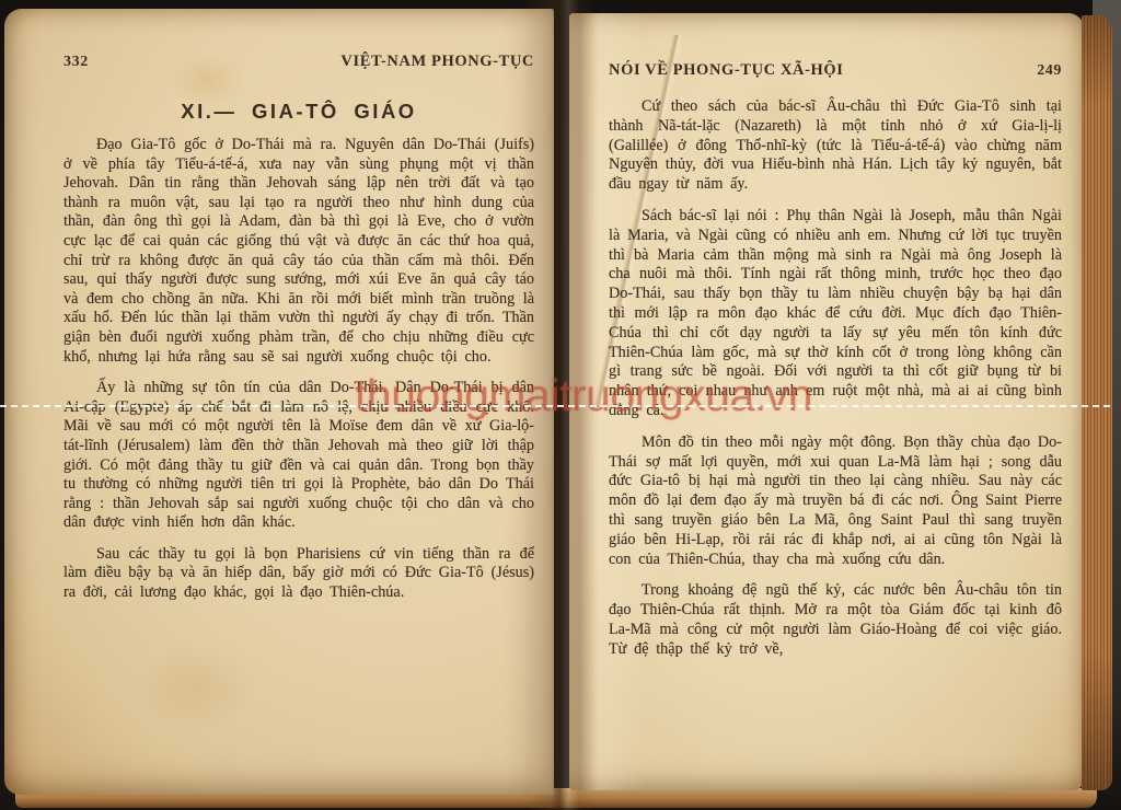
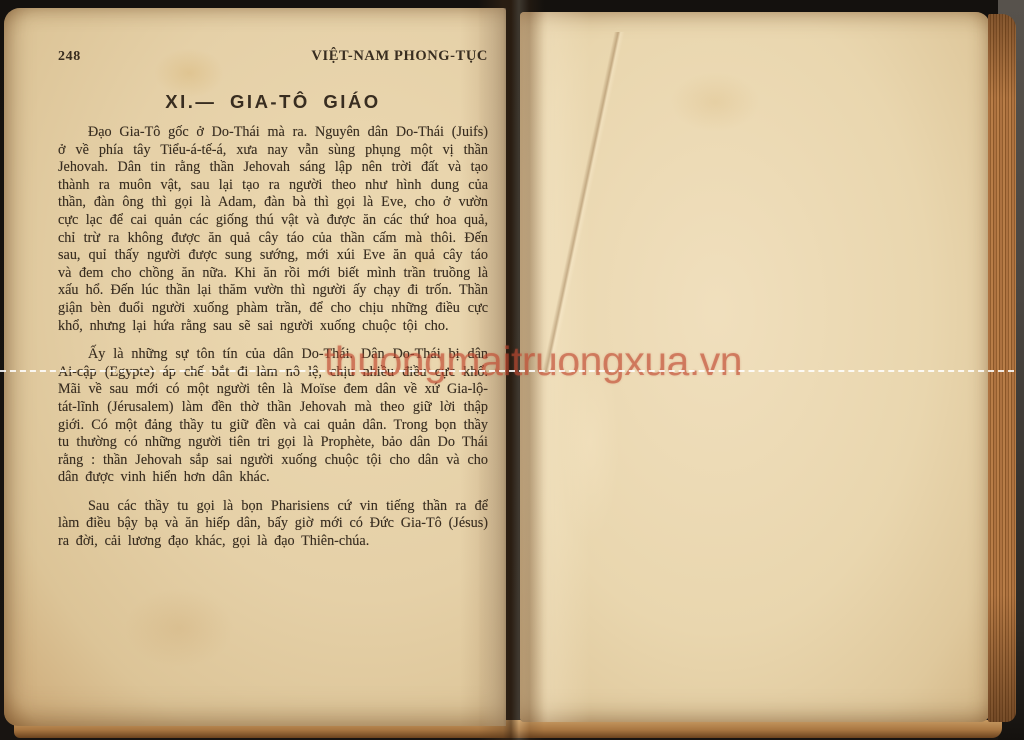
- 332
+ 248
  VIỆT-NAM PHONG-TỤ
  XI.— GIA-TÔ GIÁO
  Đạo Gia-Tô gốc ở Do-Thái mà ra. Nguyên dân Do-Thái (Juif ở về phía tây Tiểu-á-tế-á, xưa nay vẫn sùng phụng một vị th Jehovah. Dân tin rằng thần Jehovah sáng lập nên trời đất và t thành ra muôn vật, sau lại tạo ra người theo như hình dung c thần, đàn ông thì gọi là Adam, đàn bà thì gọi là Eve, cho ở vư cực lạc để cai quản các giống thú vật và được ăn các thứ hoa qu chỉ trừ ra không được ăn quả cây táo của thần cấm mà thôi. Đ sau, quỉ thấy người được sung sướng, mới xúi Eve ăn quả cây t và đem cho chồng ăn nữa. Khi ăn rồi mới biết mình trần truồng xấu hổ. Đến lúc thần lại thăm vườn thì người ấy chạy đi trốn. Th giận bèn đuổi người xuống phàm trần, để cho chịu những điều c khổ, nhưng lại hứa rằng sau sẽ sai người xuống chuộc tội cho.
  Ấy là những sự tôn tín của dân Do-Thái. Dân Do-Thái bị d Ai-cập (Egypte) áp chế bắt đi làm nô lệ, chịu nhiều điều cực kh Mãi về sau mới có một người tên là Moïse đem dân về xứ Gia-ltát-lĩnh (Jérusalem) làm đền thờ thần Jehovah mà theo giữ lời th giới. Có một đảng thầy tu giữ đền và cai quản dân. Trong bọn th tu thường có những người tiên tri gọi là Prophète, bảo dân Do Th rằng : thần Jehovah sắp sai người xuống chuộc tội cho dân và c dân được vinh hiển hơn dân khác.
  Sau các thầy tu gọi là bọn Pharisiens cứ vin tiếng thần ra làm điều bậy bạ và ăn hiếp dân, bấy giờ mới có Đức Gia-Tô (Jésu ra đời, cải lương đạo khác, gọi là đạo Thiên-chúa.
- NÓI VỀ PHONG-TỤC XÃ-HỘI
- 249
- Cứ theo sách của bác-sĩ Âu-châu thì Đức Gia-Tô sinh tại thành Nã-tát-lặc (Nazareth) là một tỉnh nhỏ ở xứ Gia-lị-lị (Galillée) ở đông Thổ-nhĩ-kỳ (tức là Tiểu-á-tế-á) vào chừng năm Nguyên thủy, đời vua Hiếu-bình nhà Hán. Lịch tây kỷ nguyên, bắt đầu ngay từ năm ấy.
- Sách bác-sĩ lại nói : Phụ thân Ngài là Joseph, mẫu thân Ngài là Maria, và Ngài cũng có nhiều anh em. Nhưng cứ lời tục truyền thì bà Maria cảm thần mộng mà sinh ra Ngài mà ông Joseph là cha nuôi mà thôi. Tính ngài rất thông minh, trước học theo đạo Do-Thái, sau thấy bọn thầy tu làm nhiều chuyện bậy bạ hại dân thì mới lập ra môn đạo khác để cứu đời. Mục đích đạo Thiên-Chúa thì chỉ cốt dạy người ta lấy sự yêu mến tôn kính đức Thiên-Chúa làm gốc, mà sự thờ kính cốt ở trong lòng không cần gì trang sức bề ngoài. Đối với người ta thì cốt giữ bụng từ bi nhân thứ, coi nhau như anh em ruột một nhà, mà ai ai cũng bình đẳng cả.
- Môn đồ tin theo mỗi ngày một đông. Bọn thầy chùa đạo Do-Thái sợ mất lợi quyền, mới xui quan La-Mã làm hại ; song dẫu đức Gia-tô bị hại mà người tin theo lại càng nhiều. Sau này các môn đồ lại đem đạo ấy mà truyền bá đi các nơi. Ông Saint Pierre thì sang truyền giáo bên La Mã, ông Saint Paul thì sang truyền giáo bên Hi-Lạp, rồi rải rác đi khắp nơi, ai ai cũng tôn Ngài là con của Thiên-Chúa, thay cha mà xuống cứu dân.
- Trong khoảng đệ ngũ thế kỷ, các nước bên Âu-châu tôn tin đạo Thiên-Chúa rất thịnh. Mở ra một tòa Giám đốc tại kinh đô La-Mã mà công cử một người làm Giáo-Hoàng để coi việc giáo. Từ đệ thập thế kỷ trở về,
  thuongmaitruongxua.vn
